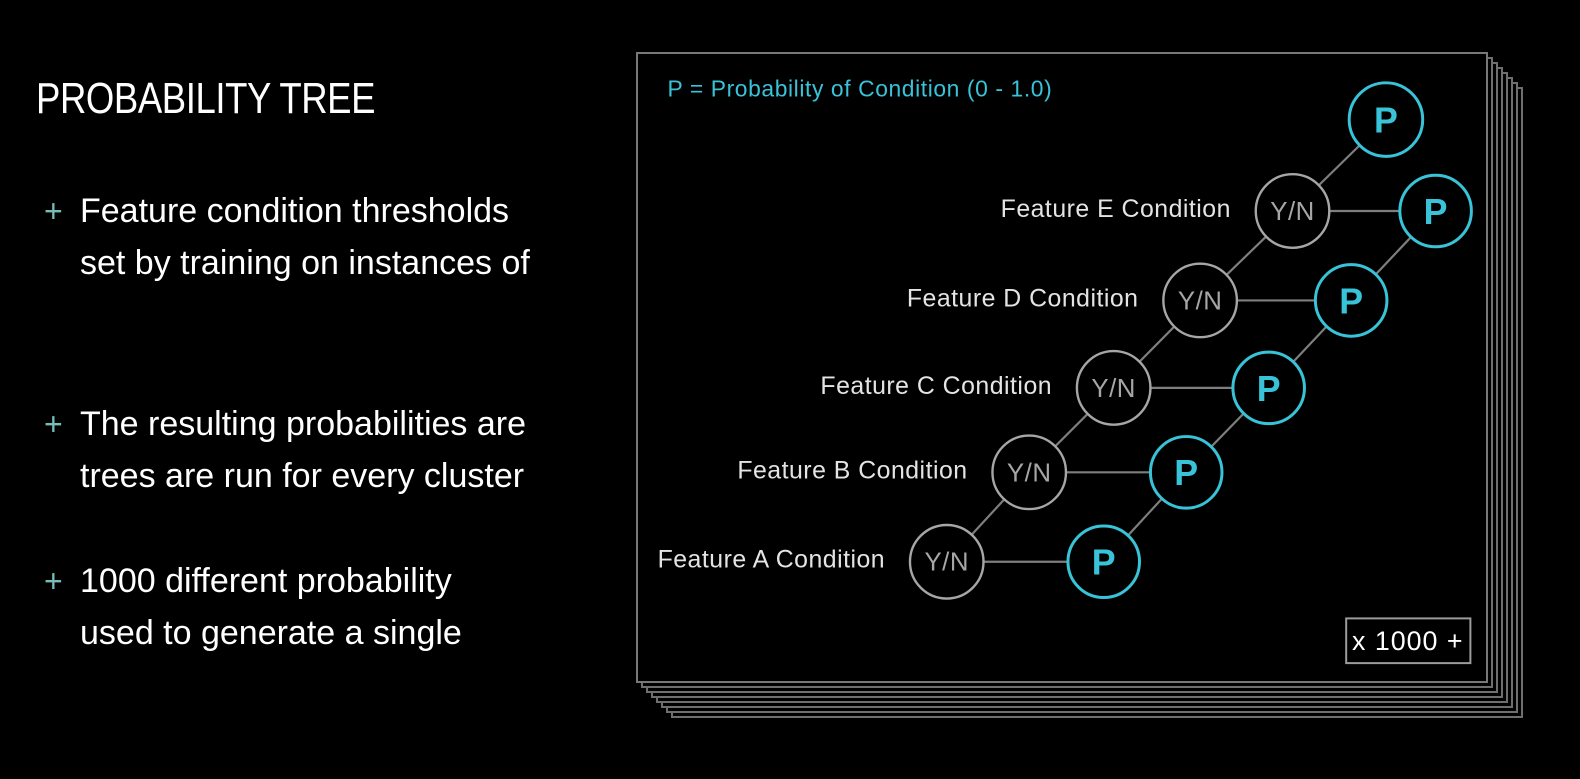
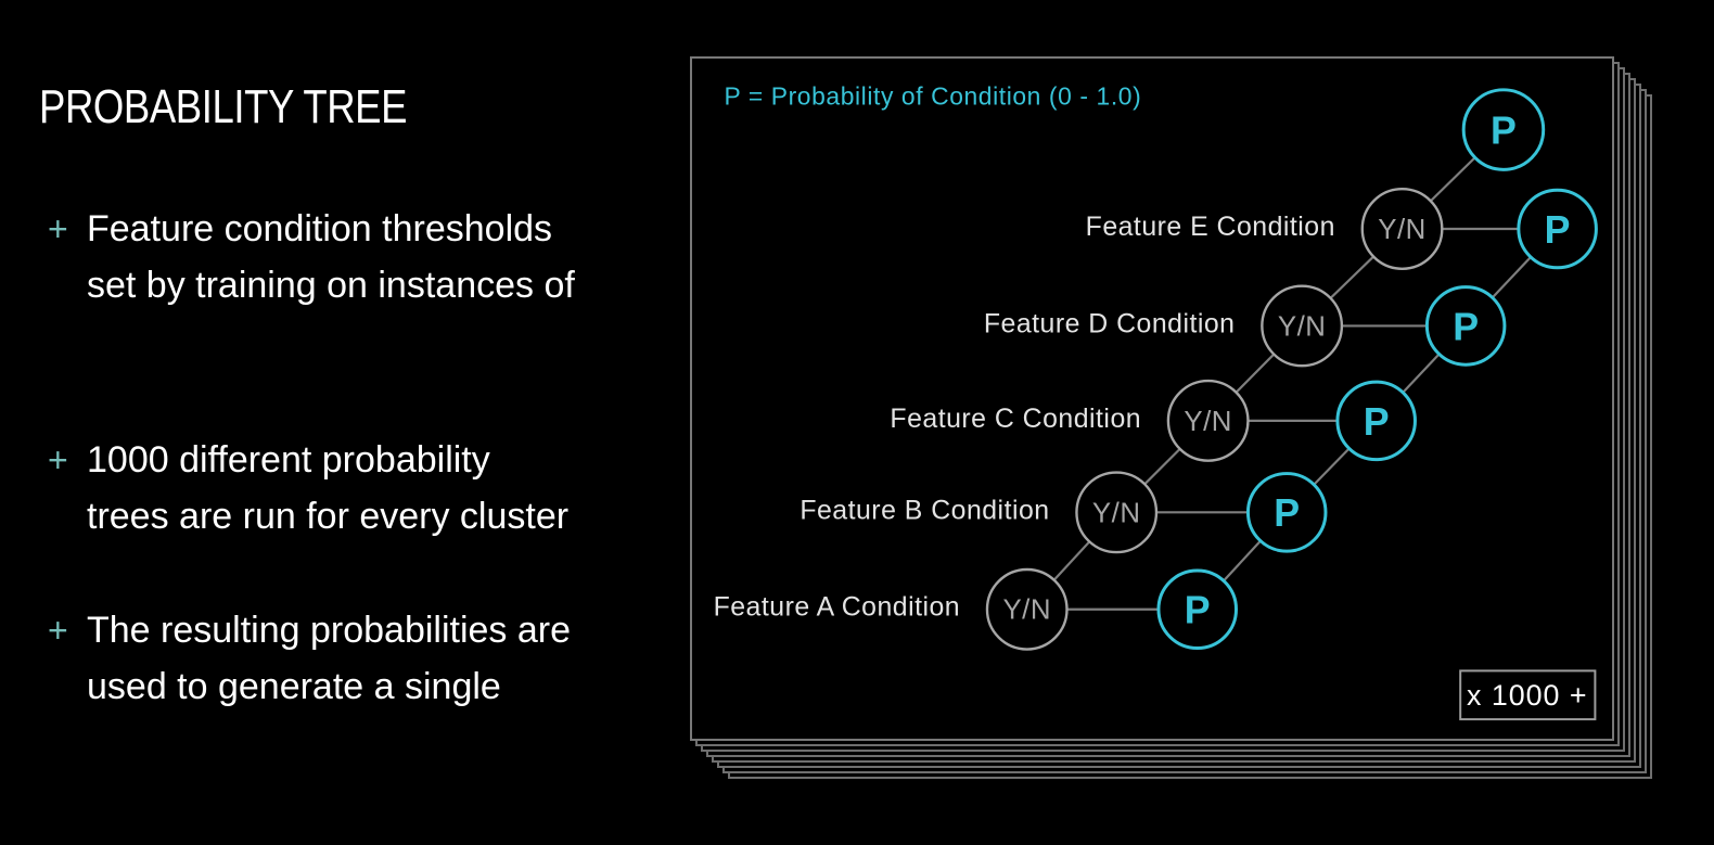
  PROBABILITY TREE
  +
  Feature condition thresholds
  set by training on instances of
  +
- The resulting probabilities are
+ 1000 different probability
  trees are run for every cluster
  +
- 1000 different probability
+ The resulting probabilities are
  used to generate a single
  P = Probability of Condition (0 - 1.0)
  Feature A Condition
  Feature B Condition
  Feature C Condition
  Feature D Condition
  Feature E Condition
  Y/N
  Y/N
  Y/N
  Y/N
  Y/N
  P
  P
  P
  P
  P
  P
  x 1000 +
